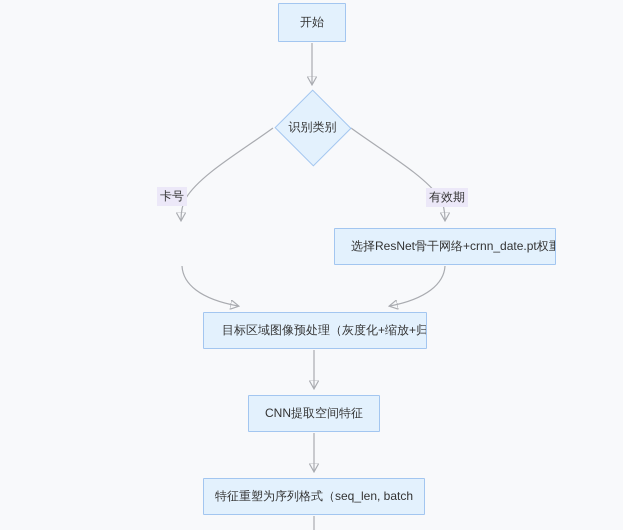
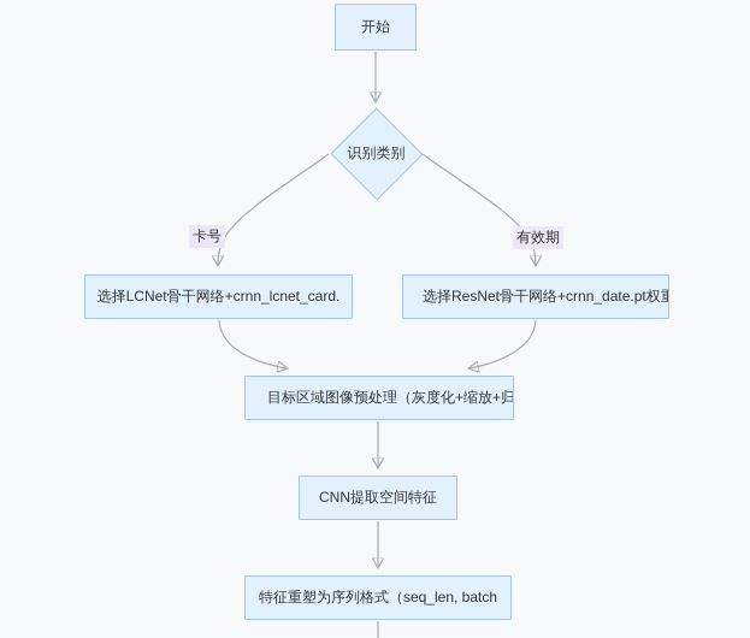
  开始
  识别类别
  卡号
  有效期
+ 选择LCNet骨干网络+crnn_lcnet_card.
  选择ResNet骨干网络+crnn_date.pt权重
  目标区域图像预处理（灰度化+缩放+归
  CNN提取空间特征
  特征重塑为序列格式（seq_len, batch
